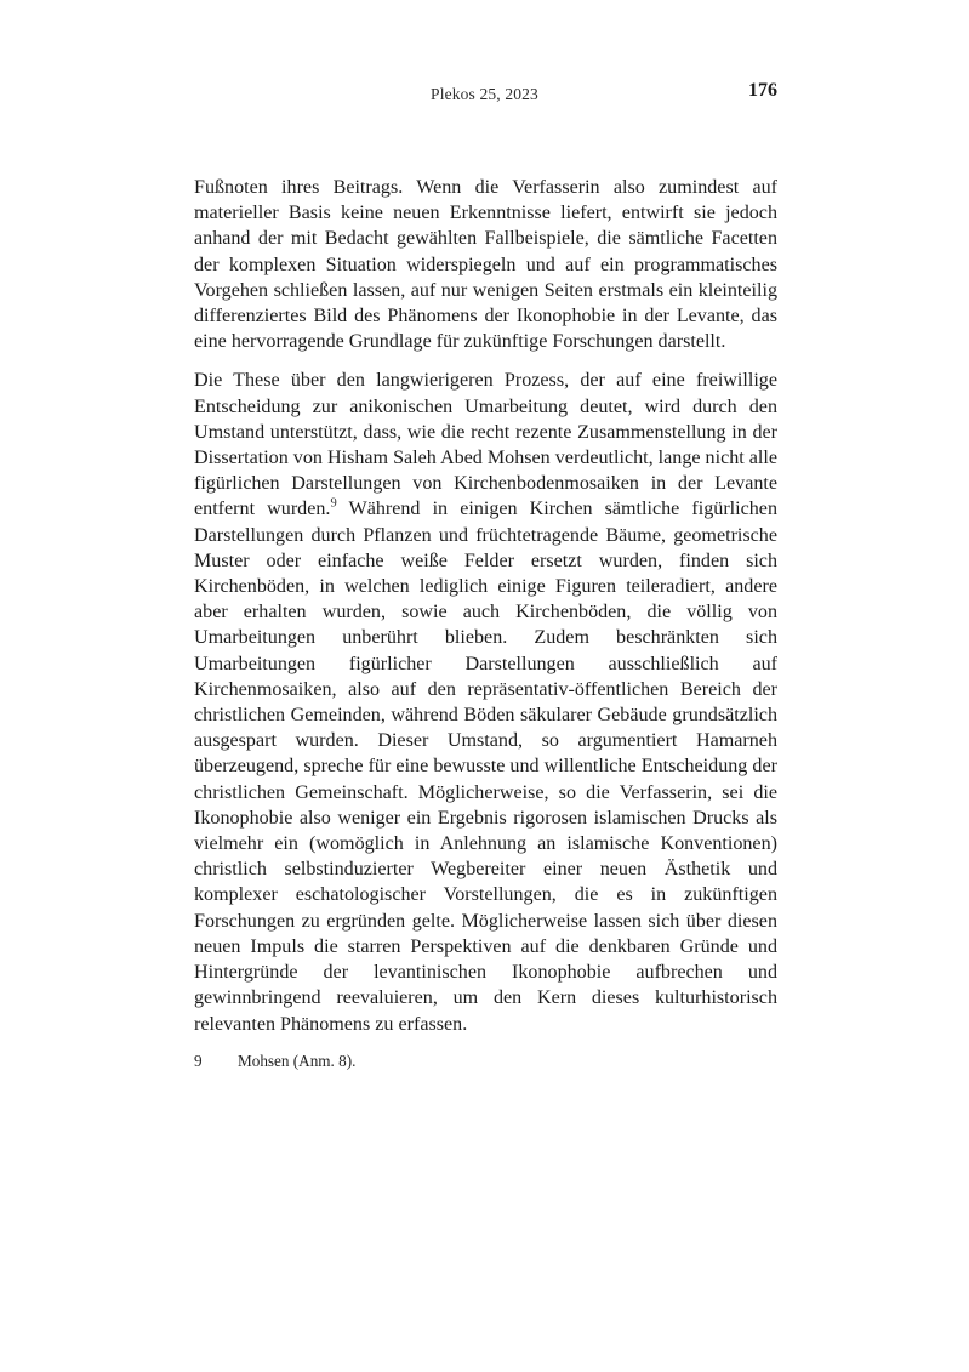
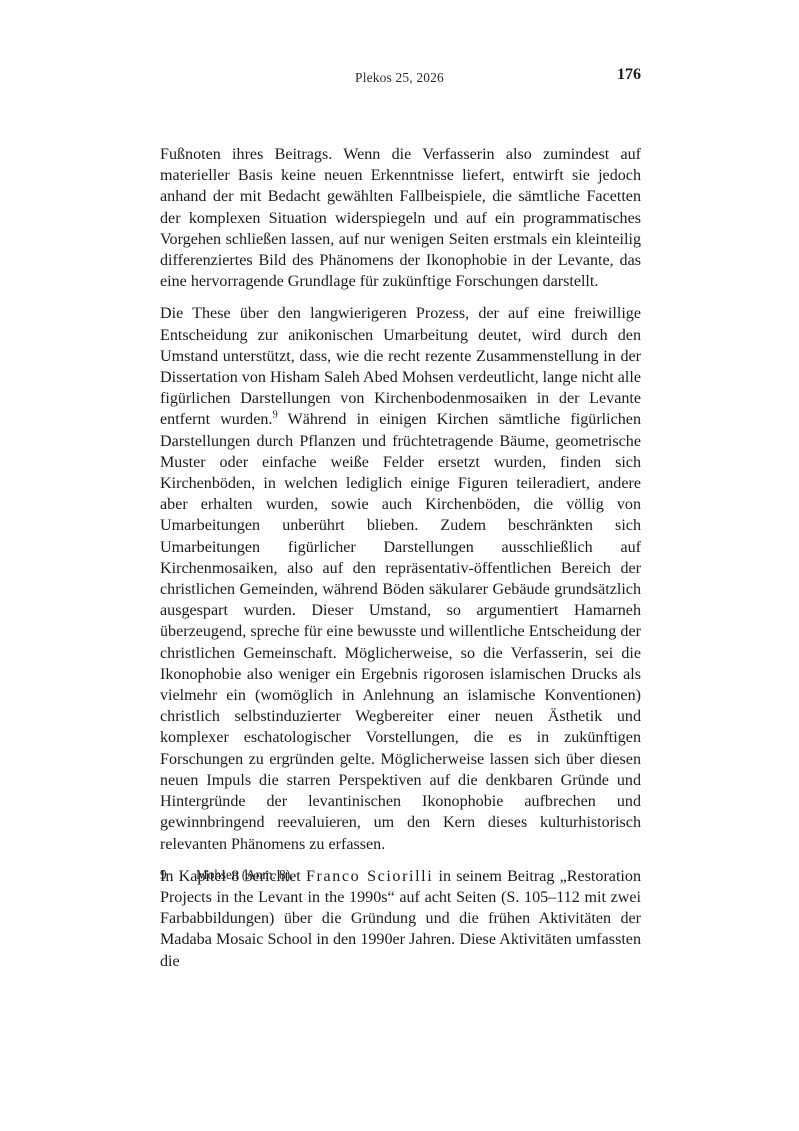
- Plekos 25, 2023
+ Plekos 25, 2026
  176
  Fußnoten ihres Beitrags. Wenn die Verfasserin also zumindest auf materieller Basis keine neuen Erkenntnisse liefert, entwirft sie jedoch anhand der mit Bedacht gewählten Fallbeispiele, die sämtliche Facetten der komplexen Situation widerspiegeln und auf ein programmatisches Vorgehen schließen lassen, auf nur wenigen Seiten erstmals ein kleinteilig differenziertes Bild des Phänomens der Ikonophobie in der Levante, das eine hervorragende Grundlage für zukünftige Forschungen darstellt.
  Die These über den langwierigeren Prozess, der auf eine freiwillige Entscheidung zur anikonischen Umarbeitung deutet, wird durch den Umstand unterstützt, dass, wie die recht rezente Zusammenstellung in der Dissertation von Hisham Saleh Abed Mohsen verdeutlicht, lange nicht alle figürlichen Darstellungen von Kirchenbodenmosaiken in der Levante entfernt wurden.9 Während in einigen Kirchen sämtliche figürlichen Darstellungen durch Pflanzen und früchtetragende Bäume, geometrische Muster oder einfache weiße Felder ersetzt wurden, finden sich Kirchenböden, in welchen lediglich einige Figuren teileradiert, andere aber erhalten wurden, sowie auch Kirchenböden, die völlig von Umarbeitungen unberührt blieben. Zudem beschränkten sich Umarbeitungen figürlicher Darstellungen ausschließlich auf Kirchenmosaiken, also auf den repräsentativ-öffentlichen Bereich der christlichen Gemeinden, während Böden säkularer Gebäude grundsätzlich ausgespart wurden. Dieser Umstand, so argumentiert Hamarneh überzeugend, spreche für eine bewusste und willentliche Entscheidung der christlichen Gemeinschaft. Möglicherweise, so die Verfasserin, sei die Ikonophobie also weniger ein Ergebnis rigorosen islamischen Drucks als vielmehr ein (womöglich in Anlehnung an islamische Konventionen) christlich selbstinduzierter Wegbereiter einer neuen Ästhetik und komplexer eschatologischer Vorstellungen, die es in zukünftigen Forschungen zu ergründen gelte. Möglicherweise lassen sich über diesen neuen Impuls die starren Perspektiven auf die denkbaren Gründe und Hintergründe der levantinischen Ikonophobie aufbrechen und gewinnbringend reevaluieren, um den Kern dieses kulturhistorisch relevanten Phänomens zu erfassen.
+ In Kapitel 8 berichtet Franco Sciorilli in seinem Beitrag „Restoration Projects in the Levant in the 1990s“ auf acht Seiten (S. 105–112 mit zwei Farbabbildungen) über die Gründung und die frühen Aktivitäten der Madaba Mosaic School in den 1990er Jahren. Diese Aktivitäten umfassten die
  9
  Mohsen (Anm. 8).
